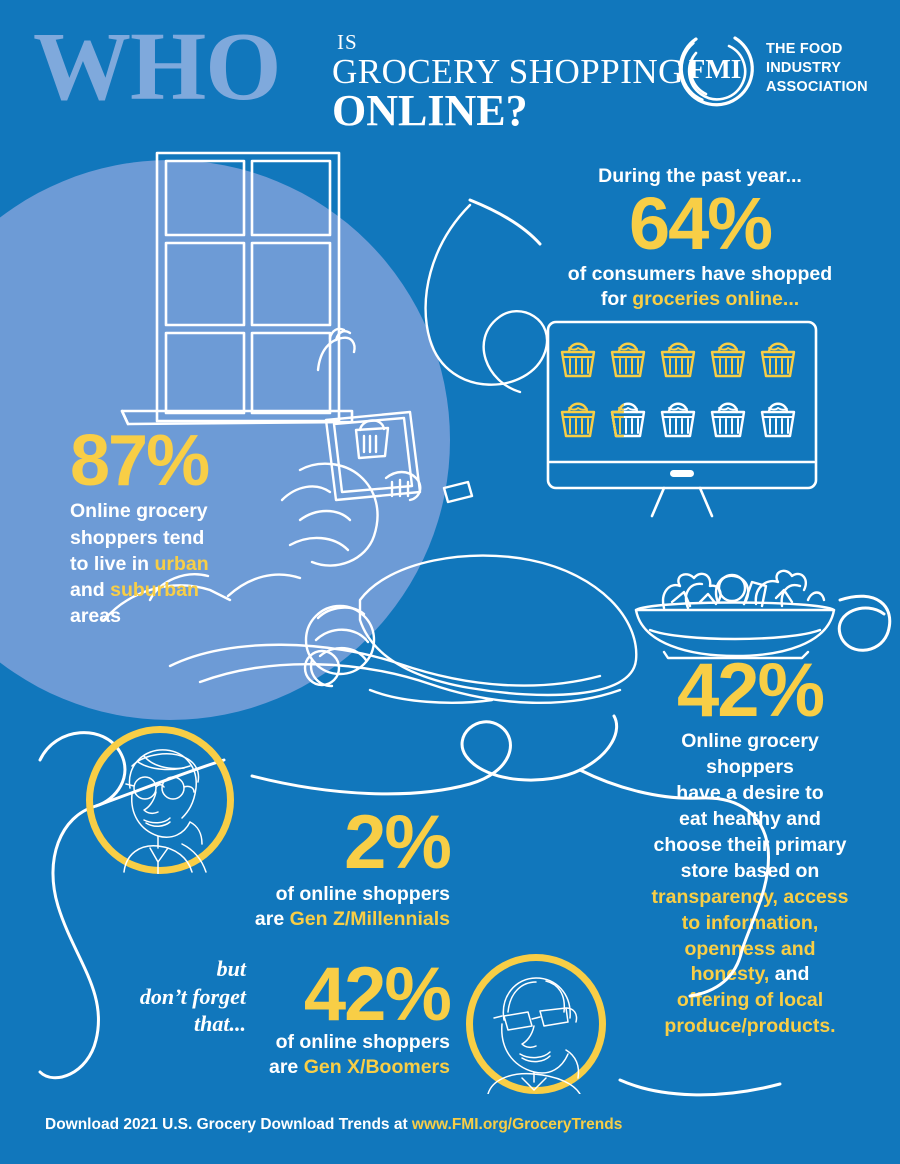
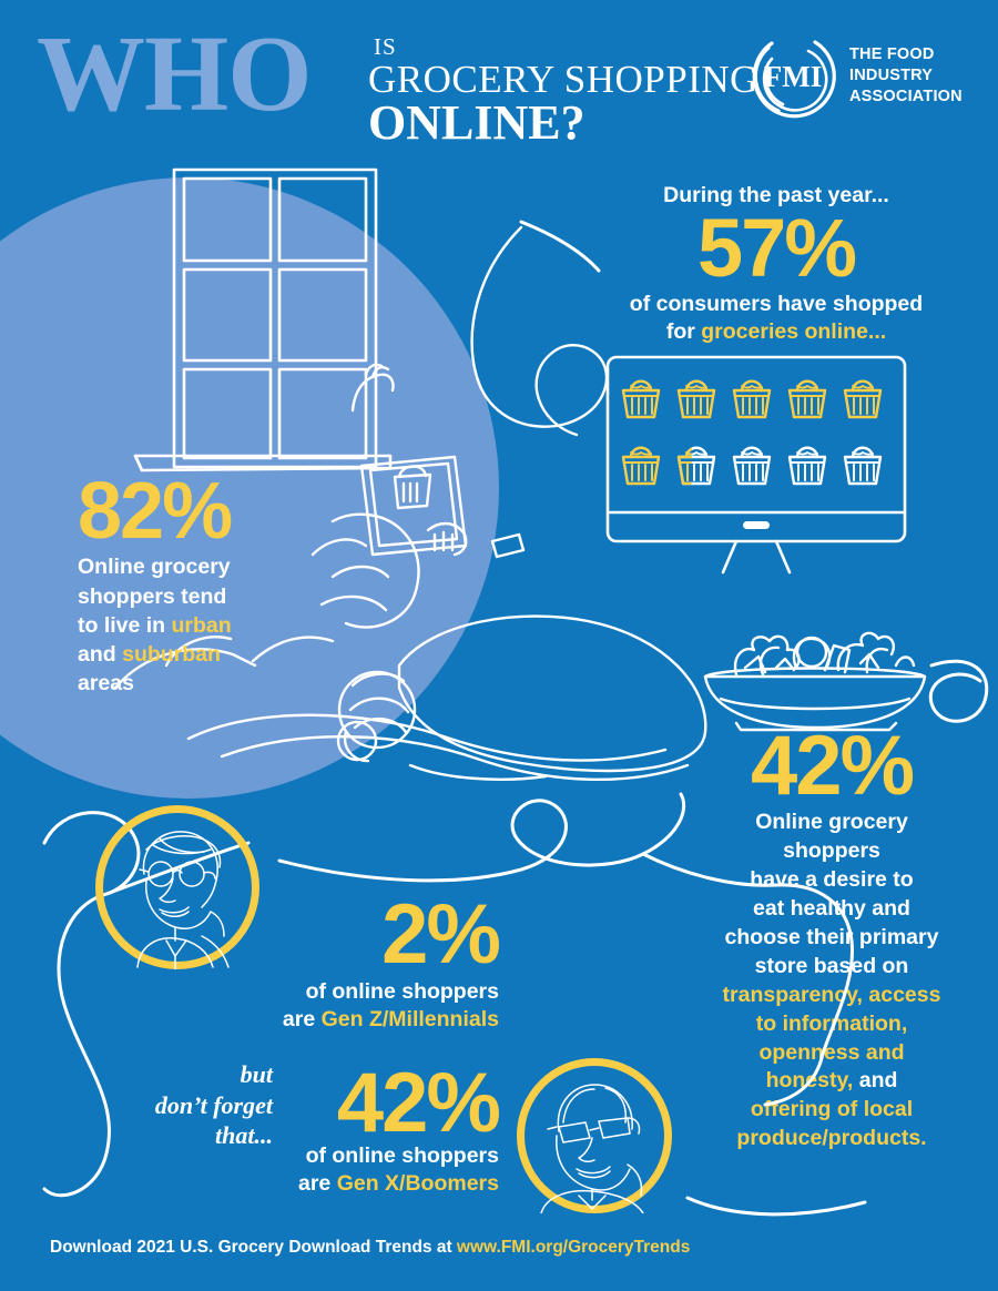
  WHO
  IS
  GROCERY SHOPPING
  ONLINE?
  FMI
  THE FOOD
  INDUSTRY
  ASSOCIATION
  During the past year...
- 64%
+ 57%
  of consumers have shopped
  for groceries online...
- 87%
+ 82%
  Online grocery
  shoppers tend
  to live in urban
  and suburban
  areas
  42%
  Online grocery
  shoppers
  have a desire to
  eat healhy and
  choose their primary
  store based on
  transparency, access
  to information,
  openness and
  honsty, and
  offering of local
  produce/products.
  2%
  of online shoppers
  are Gen Z/Millennials
  but
  don’t forget
  that...
  42%
  of online shoppers
  are Gen X/Boomers
  Download 2021 U.S. Grocery Download Trends at www.FMI.org/GroceryTrends
